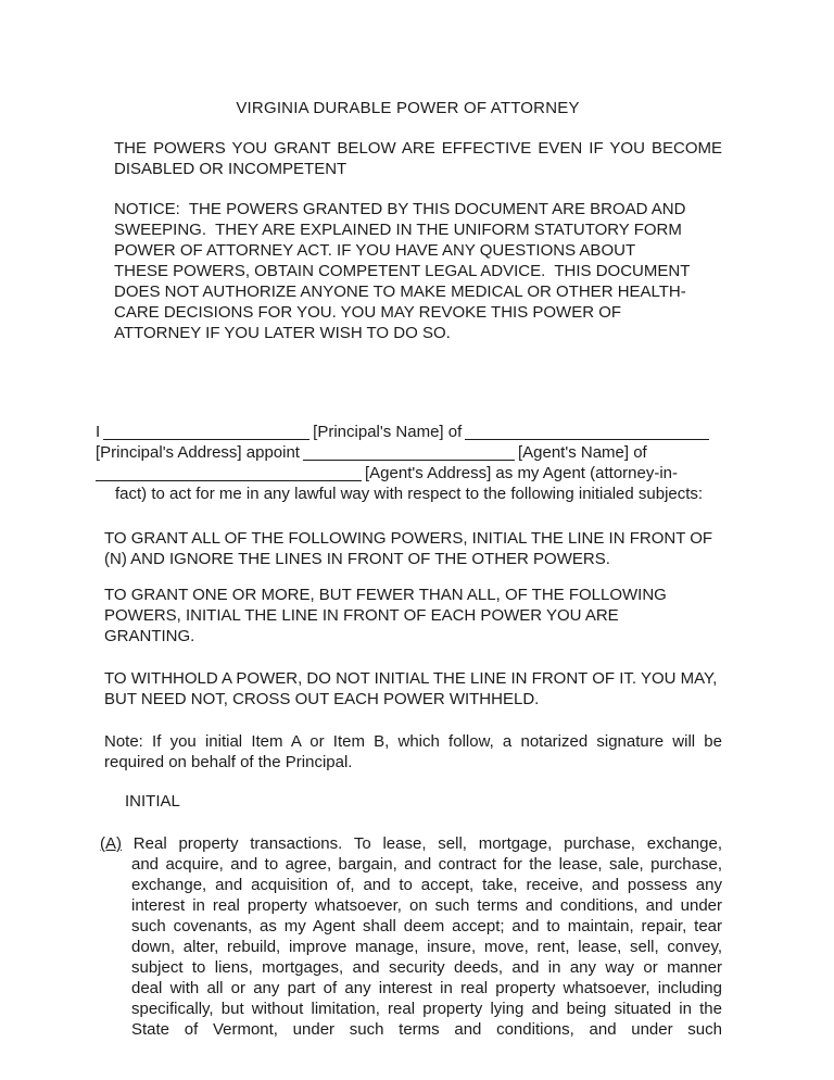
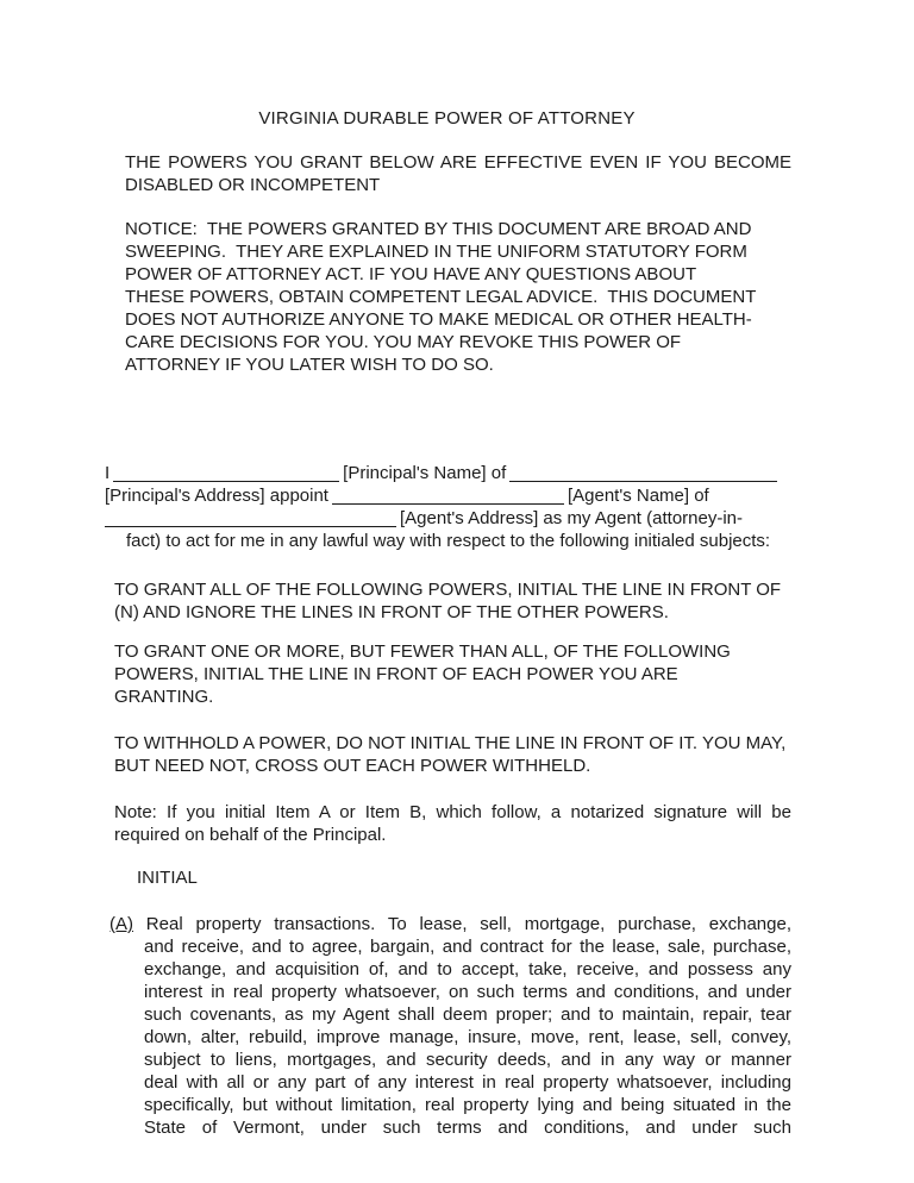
  VIRGINIA DURABLE POWER OF ATTORNEY
  THE POWERS YOU GRANT BELOW ARE EFFECTIVE EVEN IF YOU BECOME
  DISABLED OR INCOMPETENT
  NOTICE: THE POWERS GRANTED BY THIS DOCUMENT ARE BROAD AND
  SWEEPING. THEY ARE EXPLAINED IN THE UNIFORM STATUTORY FORM
  POWER OF ATTORNEY ACT. IF YOU HAVE ANY QUESTIONS ABOUT
  THESE POWERS, OBTAIN COMPETENT LEGAL ADVICE. THIS DOCUMENT
  DOES NOT AUTHORIZE ANYONE TO MAKE MEDICAL OR OTHER HEALTH-
  CARE DECISIONS FOR YOU. YOU MAY REVOKE THIS POWER OF
  ATTORNEY IF YOU LATER WISH TO DO SO.
  I [Principal's Name] of
  [Principal's Address] appoint [Agent's Name] of
  [Agent's Address] as my Agent (attorney-in-
  fact) to act for me in any lawful way with respect to the following initialed subjects:
  TO GRANT ALL OF THE FOLLOWING POWERS, INITIAL THE LINE IN FRONT OF
  (N) AND IGNORE THE LINES IN FRONT OF THE OTHER POWERS.
  TO GRANT ONE OR MORE, BUT FEWER THAN ALL, OF THE FOLLOWING
  POWERS, INITIAL THE LINE IN FRONT OF EACH POWER YOU ARE
  GRANTING.
  TO WITHHOLD A POWER, DO NOT INITIAL THE LINE IN FRONT OF IT. YOU MAY,
  BUT NEED NOT, CROSS OUT EACH POWER WITHHELD.
  Note: If you initial Item A or Item B, which follow, a notarized signature will be
  required on behalf of the Principal.
  INITIAL
  (A) Real property transactions. To lease, sell, mortgage, purchase, exchange,
- and acquire, and to agree, bargain, and contract for the lease, sale, purchase,
+ and receive, and to agree, bargain, and contract for the lease, sale, purchase,
  exchange, and acquisition of, and to accept, take, receive, and possess any
  interest in real property whatsoever, on such terms and conditions, and under
- such covenants, as my Agent shall deem accept; and to maintain, repair, tear
+ such covenants, as my Agent shall deem proper; and to maintain, repair, tear
  down, alter, rebuild, improve manage, insure, move, rent, lease, sell, convey,
  subject to liens, mortgages, and security deeds, and in any way or manner
  deal with all or any part of any interest in real property whatsoever, including
  specifically, but without limitation, real property lying and being situated in the
  State of Vermont, under such terms and conditions, and under such
